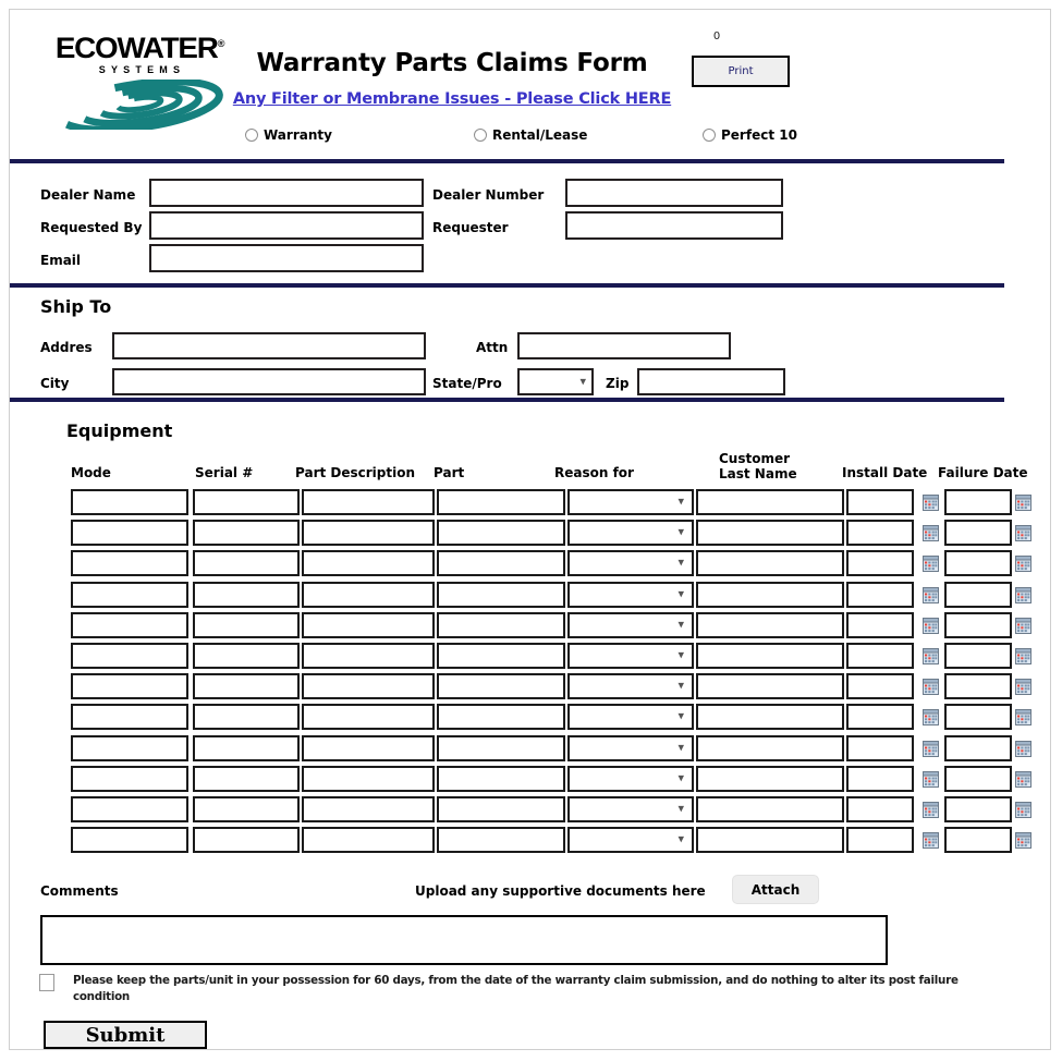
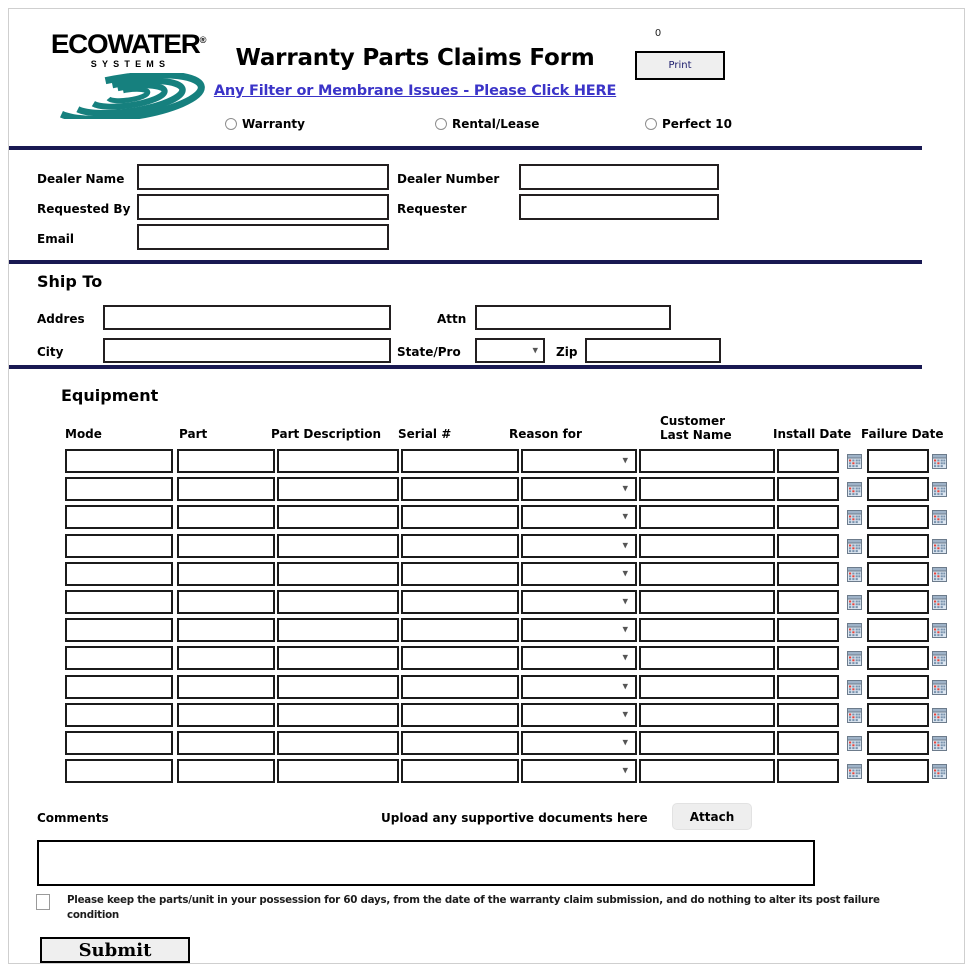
  ECOWATER®
  SYSTEMS
  Warranty Parts Claims Form
  Any Filter or Membrane Issues - Please Click HERE
  0
  Print
  Warranty
  Rental/Lease
  Perfect 10
  Dealer Name
  Dealer Number
  Requested By
  Requester
  Email
  Ship To
  Addres
  Attn
  City
  State/Pro
  ▾
  Zip
  Equipment
  Mode
- Serial #
+ Part
  Part Description
- Part
+ Serial #
  Reason for
  Customer
  Last Name
  Install Date
  Failure Date
  ▾
  ▾
  ▾
  ▾
  ▾
  ▾
  ▾
  ▾
  ▾
  ▾
  ▾
  ▾
  Comments
  Upload any supportive documents here
  Attach
  Please keep the parts/unit in your possession for 60 days, from the date of the warranty claim submission, and do nothing to alter its post failure condition
  Submit
